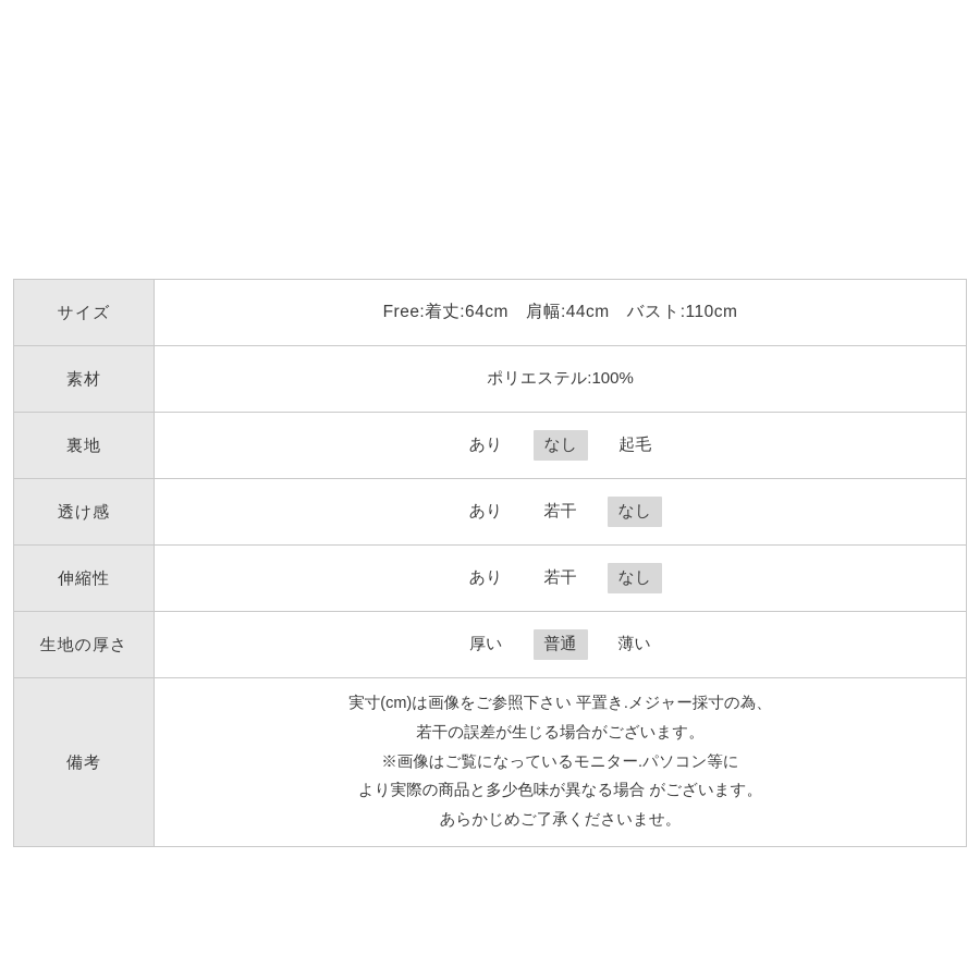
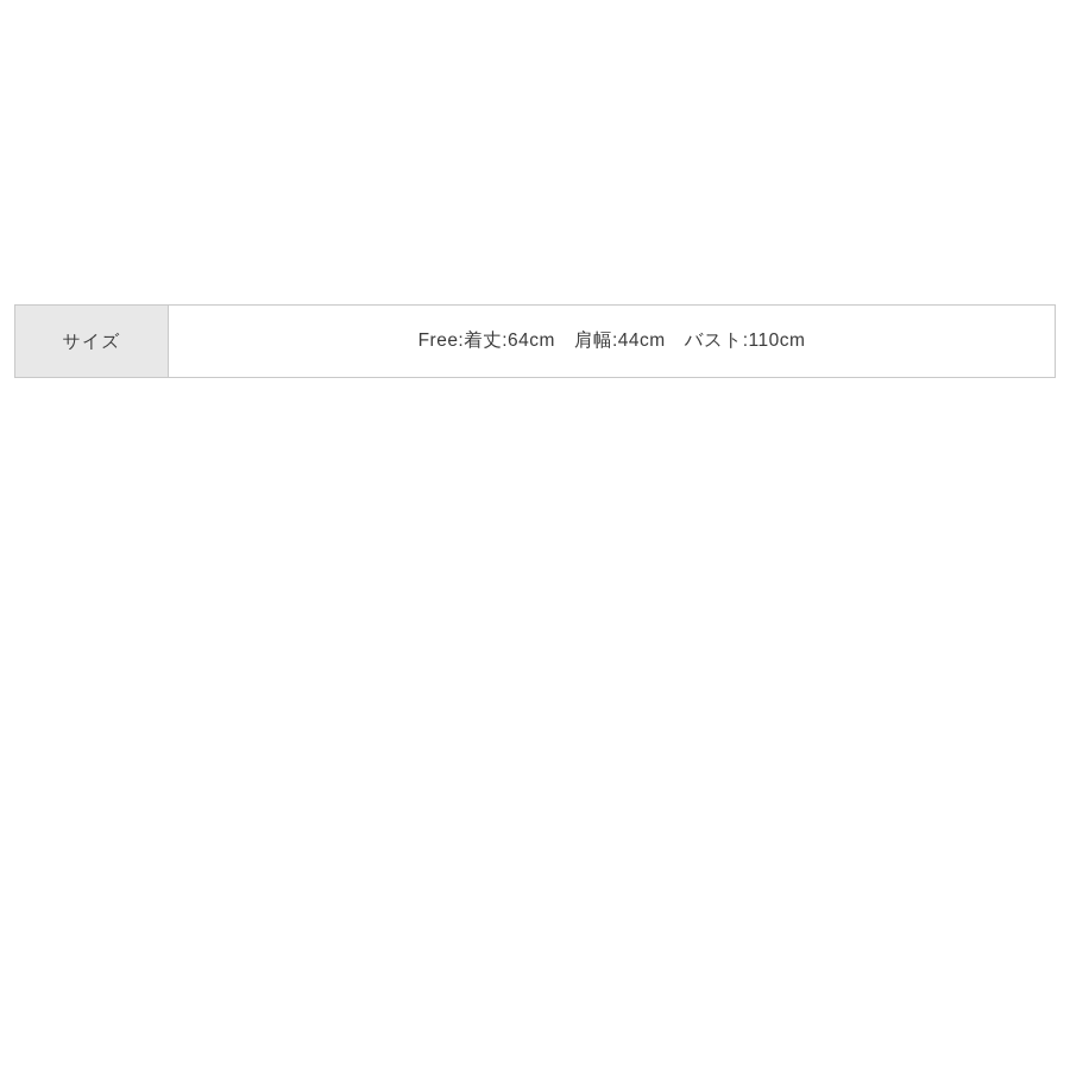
  サイズ	Free:着丈:64cm 肩幅:44cm バスト:110cm
- 素材	ポリエステル:100%
- 裏地	あり なし 起毛
- 透け感	あり 若干 なし
- 伸縮性	あり 若干 なし
- 生地の厚さ	厚い 普通 薄い
- 備考	実寸(cm)は画像をご参照下さい 平置き.メジャー採寸の為、 若干の誤差が生じる場合がございます。 ※画像はご覧になっているモニター.パソコン等に より実際の商品と多少色味が異なる場合 がございます。 あらかじめご了承くださいませ。
